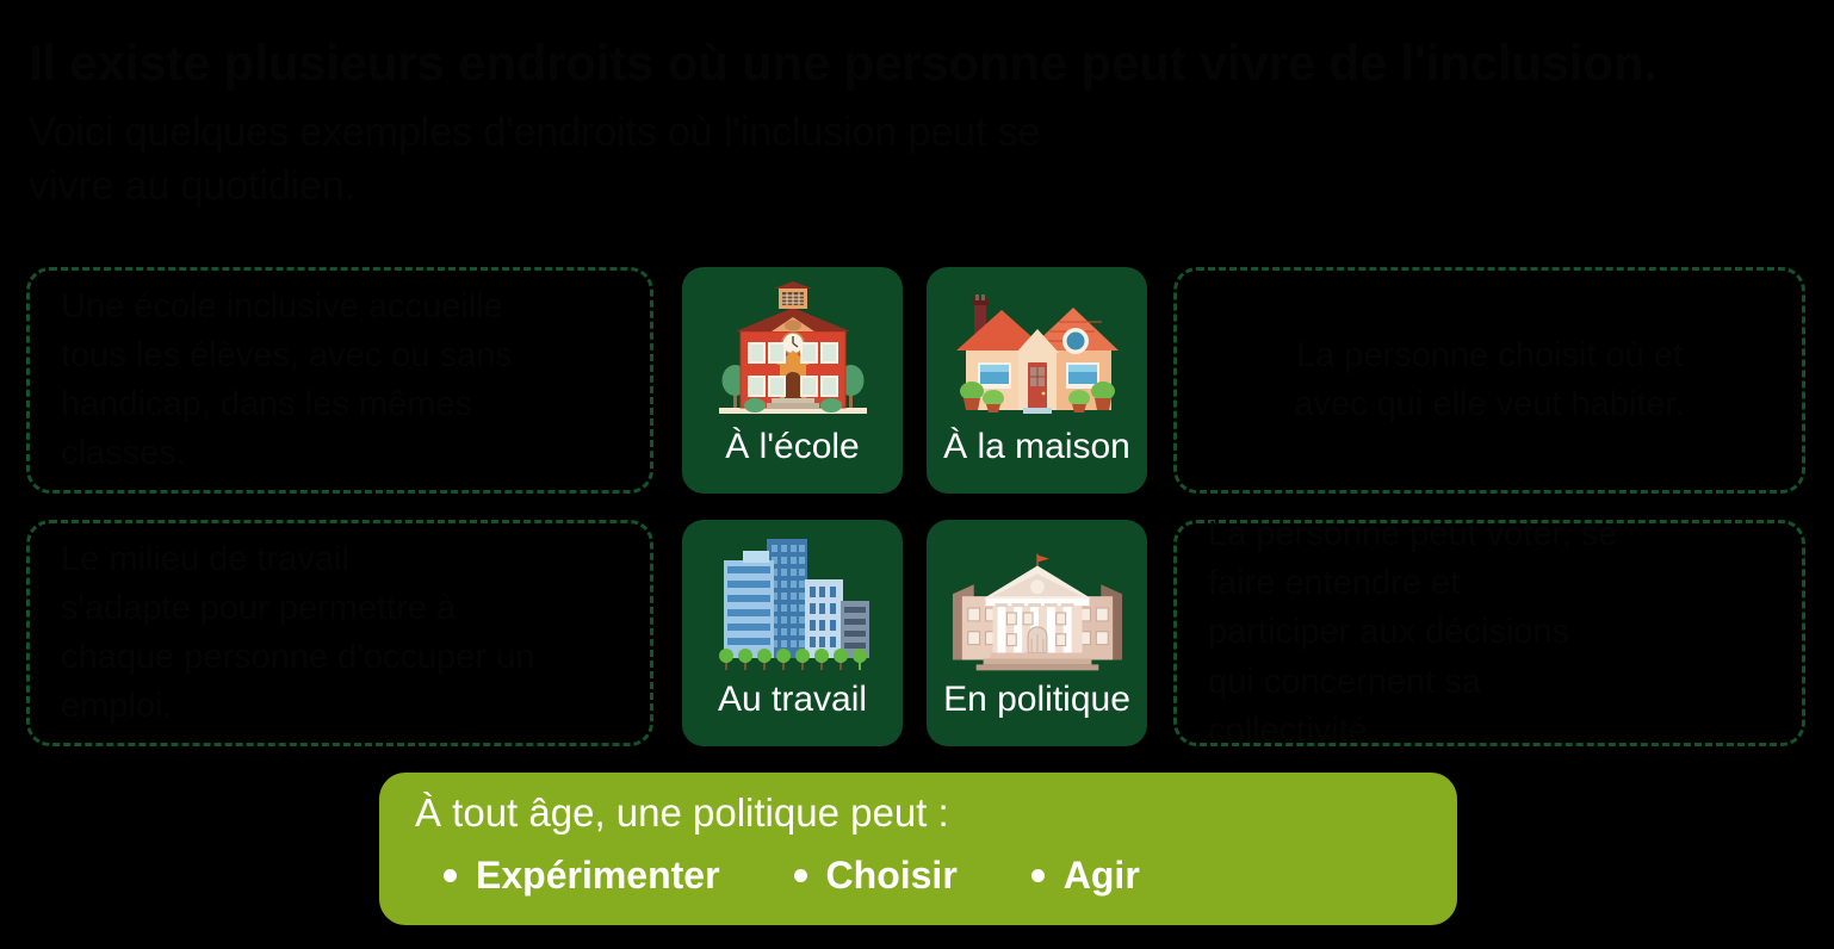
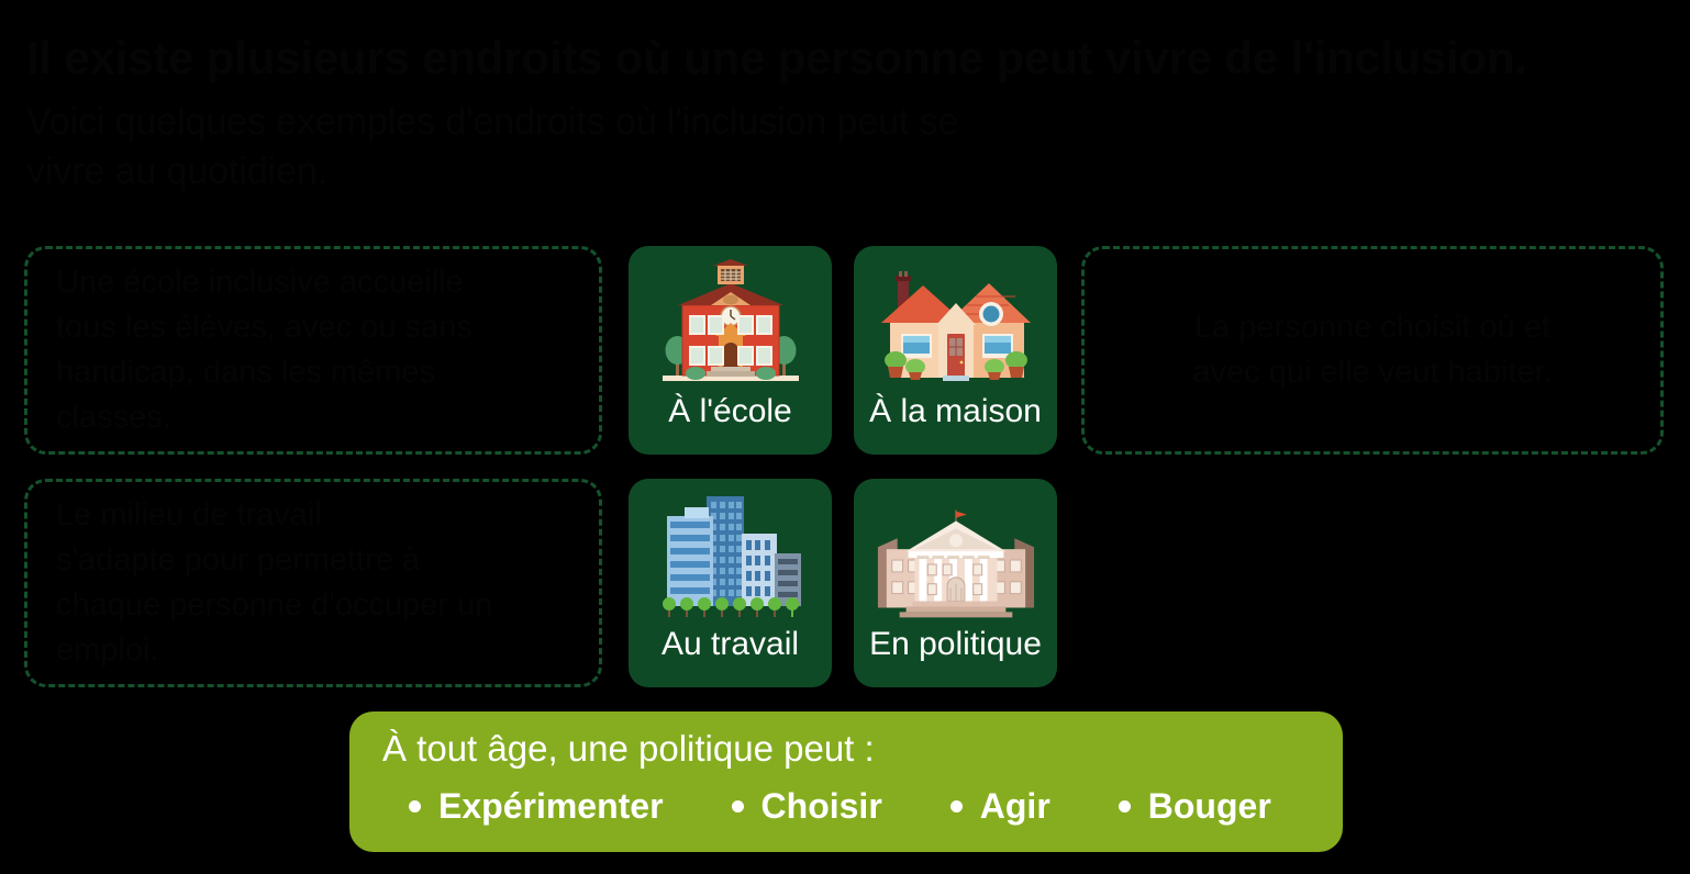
  À l'école
  À la maison
  Au travail
  En politique
- La personne peut voter, se
- collectivité.
  À tout âge, une politique peut :
  Expérimenter
  Choisir
  Agir
+ Bouger
